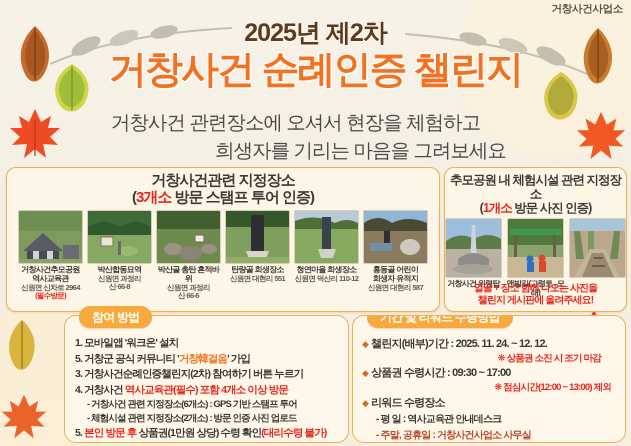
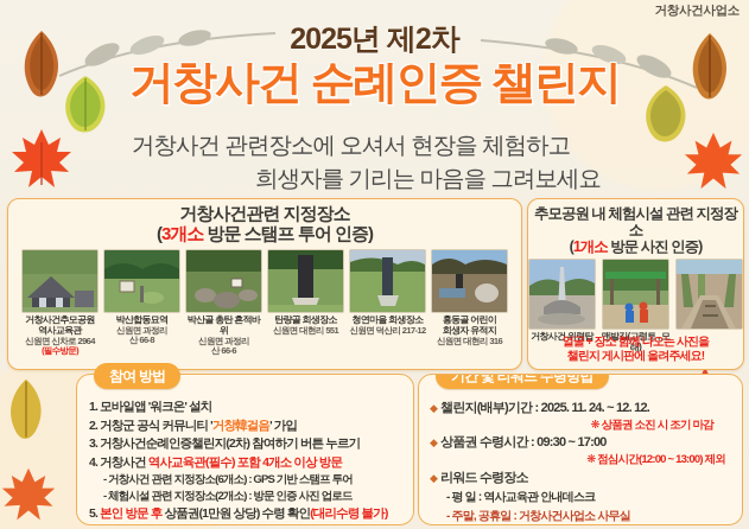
  거창사건사업소
  2025년 제2차
  거창사건 순례인증 챌린지
  거창사건 관련장소에 오셔서 현장을 체험하고
  희생자를 기리는 마음을 그려보세요
  거창사건관련 지정장소
  (3개소 방문 스탬프 투어 인증)
  거창사건추모공원
  역사교육관
  신원면 신차로 2964
  (필수방문)
  박산합동묘역
  신원면 과정리
  산 66-8
  박산골 총탄 흔적바위
  신원면 과정리
  산 66-6
  탄량골 희생장소
  신원면 대현리 551
  청연마을 희생장소
- 신원면 덕산리 110-12
+ 신원면 덕산리 217-12
  홍동골 어린이
  희생자 유적지
- 신원면 대현리 587
+ 신원면 대현리 316
  추모공원 내 체험시설 관련 지정장소
  (1개소 방문 사진 인증)
  거창사건 위령탑
  맨발길(고령토 , 모래)
  얼굴 + 장소 함께 나오는 사진을
  챌린지 게시판에 올려주세요!
  참여 방법
  1. 모바일앱 '워크온' 설치
- 5. 거창군 공식 커뮤니티 '거창韓걸음' 가입
+ 2. 거창군 공식 커뮤니티 '거창韓걸음' 가입
  3. 거창사건순례인증챌린지(2차) 참여하기 버튼 누르기
  4. 거창사건 역사교육관(필수) 포함 4개소 이상 방문
  - 거창사건 관련 지정장소(6개소) : GPS 기반 스탬프 투어
  - 체험시설 관련 지정장소(2개소) : 방문 인증 사진 업로드
  5. 본인 방문 후 상품권(1만원 상당) 수령 확인(대리수령 불가)
  기간 및 리워드 수령방법
  ◆ 챌린지(배부)기간 : 2025. 11. 24. ~ 12. 12.
  ❋ 상품권 소진 시 조기 마감
  ◆ 상품권 수령시간 : 09:30 ~ 17:00
  ❋ 점심시간(12:00 ~ 13:00) 제외
  ◆ 리워드 수령장소
  - 평 일 : 역사교육관 안내데스크
  - 주말, 공휴일 : 거창사건사업소 사무실
